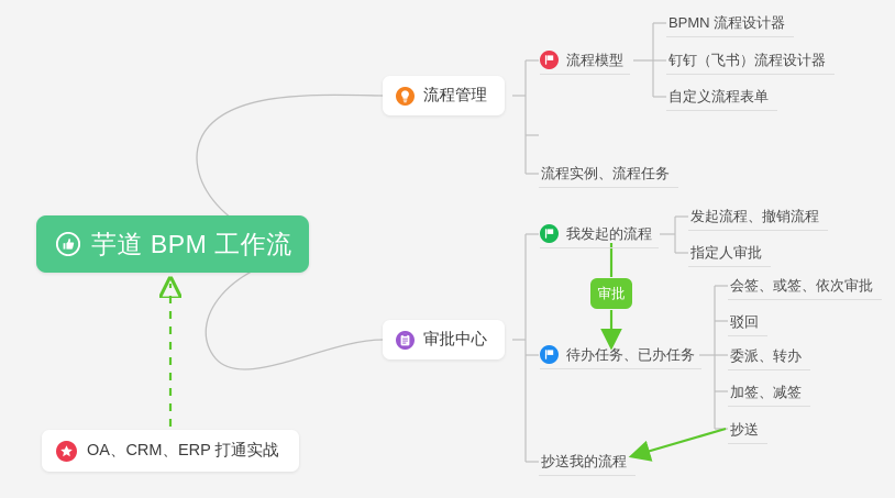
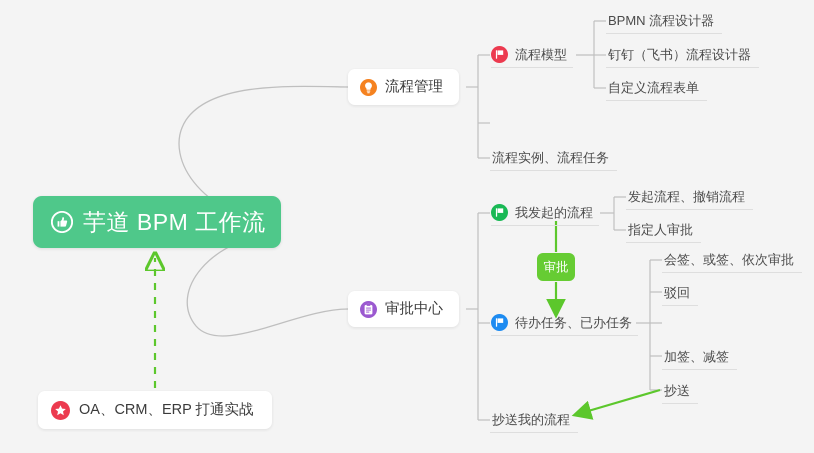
  芋道 BPM 工作流
  流程管理
  审批中心
  流程模型
  BPMN 流程设计器
  钉钉（飞书）流程设计器
  自定义流程表单
  流程实例、流程任务
  我发起的流程
  发起流程、撤销流程
  指定人审批
  待办任务、已办任务
  会签、或签、依次审批
  驳回
- 委派、转办
  加签、减签
  抄送
  抄送我的流程
  审批
  OA、CRM、ERP 打通实战
